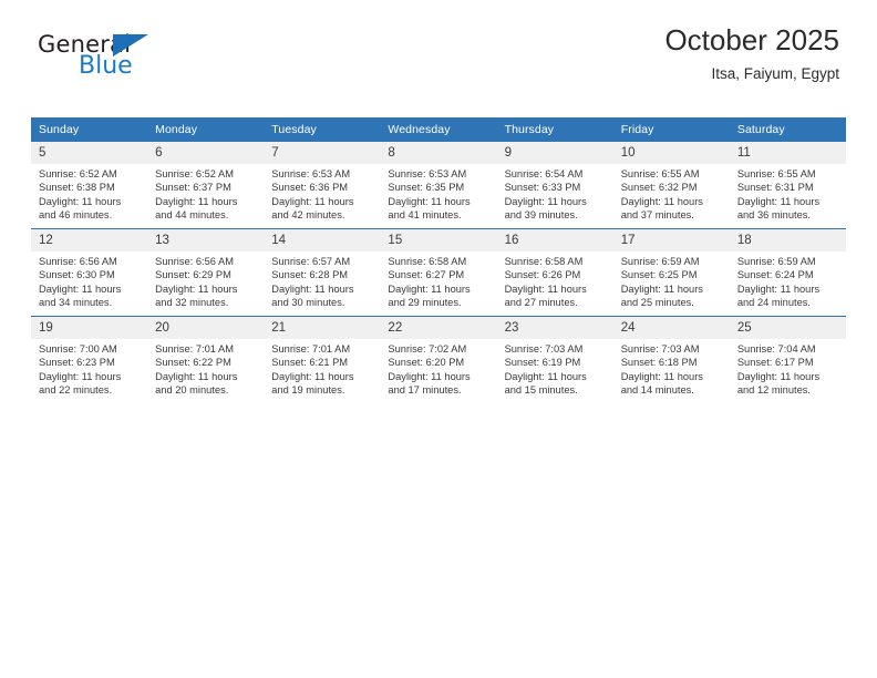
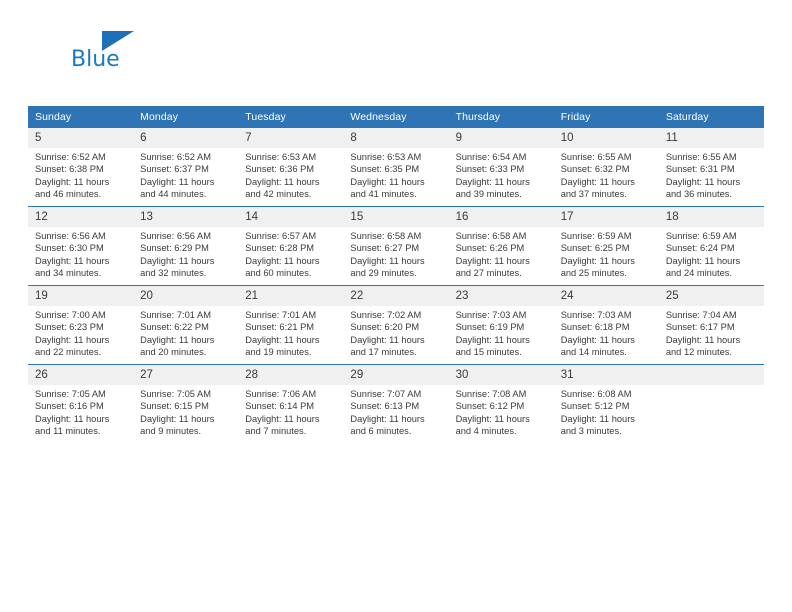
- General
  Blue
- October 2025
- Itsa, Faiyum, Egypt
  Sunday	Monday	Tuesday	Wednesday	Thursday	Friday	Saturday
  5Sunrise: 6:52 AMSunset: 6:38 PMDaylight: 11 hoursand 46 minutes.	6Sunrise: 6:52 AMSunset: 6:37 PMDaylight: 11 hoursand 44 minutes.	7Sunrise: 6:53 AMSunset: 6:36 PMDaylight: 11 hoursand 42 minutes.	8Sunrise: 6:53 AMSunset: 6:35 PMDaylight: 11 hoursand 41 minutes.	9Sunrise: 6:54 AMSunset: 6:33 PMDaylight: 11 hoursand 39 minutes.	10Sunrise: 6:55 AMSunset: 6:32 PMDaylight: 11 hoursand 37 minutes.	11Sunrise: 6:55 AMSunset: 6:31 PMDaylight: 11 hoursand 36 minutes.
- 12Sunrise: 6:56 AMSunset: 6:30 PMDaylight: 11 hoursand 34 minutes.	13Sunrise: 6:56 AMSunset: 6:29 PMDaylight: 11 hoursand 32 minutes.	14Sunrise: 6:57 AMSunset: 6:28 PMDaylight: 11 hoursand 30 minutes.	15Sunrise: 6:58 AMSunset: 6:27 PMDaylight: 11 hoursand 29 minutes.	16Sunrise: 6:58 AMSunset: 6:26 PMDaylight: 11 hoursand 27 minutes.	17Sunrise: 6:59 AMSunset: 6:25 PMDaylight: 11 hoursand 25 minutes.	18Sunrise: 6:59 AMSunset: 6:24 PMDaylight: 11 hoursand 24 minutes.
+ 12Sunrise: 6:56 AMSunset: 6:30 PMDaylight: 11 hoursand 34 minutes.	13Sunrise: 6:56 AMSunset: 6:29 PMDaylight: 11 hoursand 32 minutes.	14Sunrise: 6:57 AMSunset: 6:28 PMDaylight: 11 hoursand 60 minutes.	15Sunrise: 6:58 AMSunset: 6:27 PMDaylight: 11 hoursand 29 minutes.	16Sunrise: 6:58 AMSunset: 6:26 PMDaylight: 11 hoursand 27 minutes.	17Sunrise: 6:59 AMSunset: 6:25 PMDaylight: 11 hoursand 25 minutes.	18Sunrise: 6:59 AMSunset: 6:24 PMDaylight: 11 hoursand 24 minutes.
  19Sunrise: 7:00 AMSunset: 6:23 PMDaylight: 11 hoursand 22 minutes.	20Sunrise: 7:01 AMSunset: 6:22 PMDaylight: 11 hoursand 20 minutes.	21Sunrise: 7:01 AMSunset: 6:21 PMDaylight: 11 hoursand 19 minutes.	22Sunrise: 7:02 AMSunset: 6:20 PMDaylight: 11 hoursand 17 minutes.	23Sunrise: 7:03 AMSunset: 6:19 PMDaylight: 11 hoursand 15 minutes.	24Sunrise: 7:03 AMSunset: 6:18 PMDaylight: 11 hoursand 14 minutes.	25Sunrise: 7:04 AMSunset: 6:17 PMDaylight: 11 hoursand 12 minutes.
+ 26Sunrise: 7:05 AMSunset: 6:16 PMDaylight: 11 hoursand 11 minutes.	27Sunrise: 7:05 AMSunset: 6:15 PMDaylight: 11 hoursand 9 minutes.	28Sunrise: 7:06 AMSunset: 6:14 PMDaylight: 11 hoursand 7 minutes.	29Sunrise: 7:07 AMSunset: 6:13 PMDaylight: 11 hoursand 6 minutes.	30Sunrise: 7:08 AMSunset: 6:12 PMDaylight: 11 hoursand 4 minutes.	31Sunrise: 6:08 AMSunset: 5:12 PMDaylight: 11 hoursand 3 minutes.
